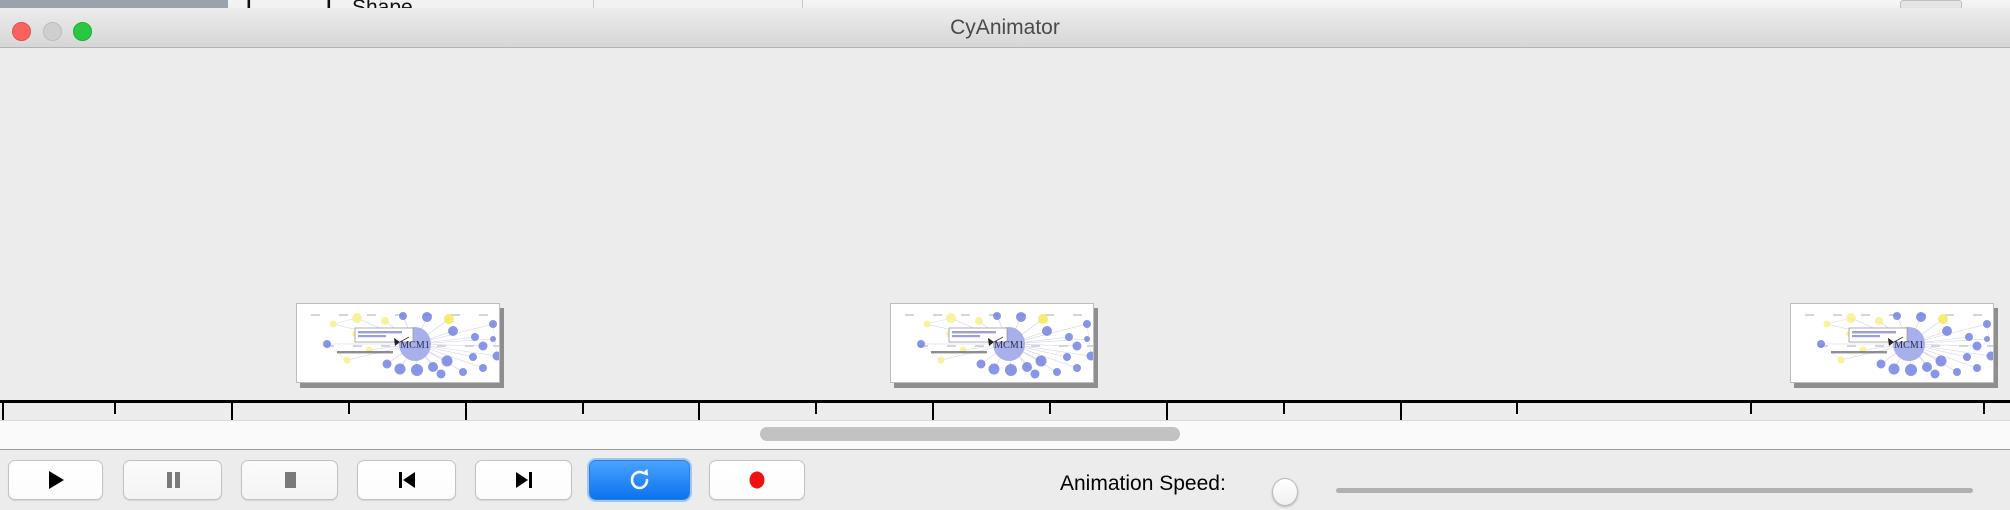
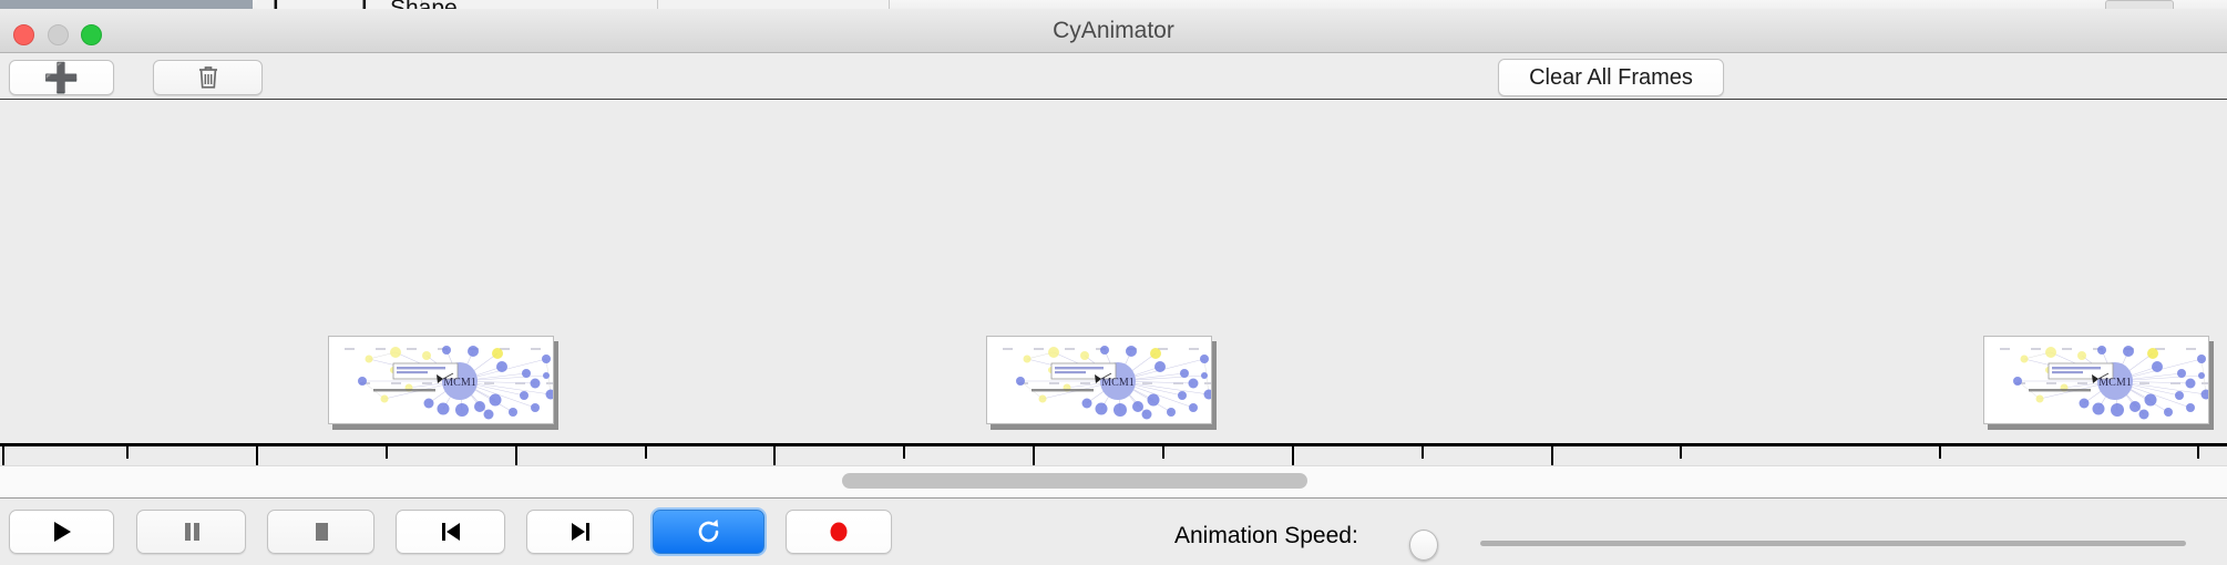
  |
  |
  CyAnimator
+ ➕
+ Clear All Frames
  MCM1
  MCM1
  MCM1
  Animation Speed:
